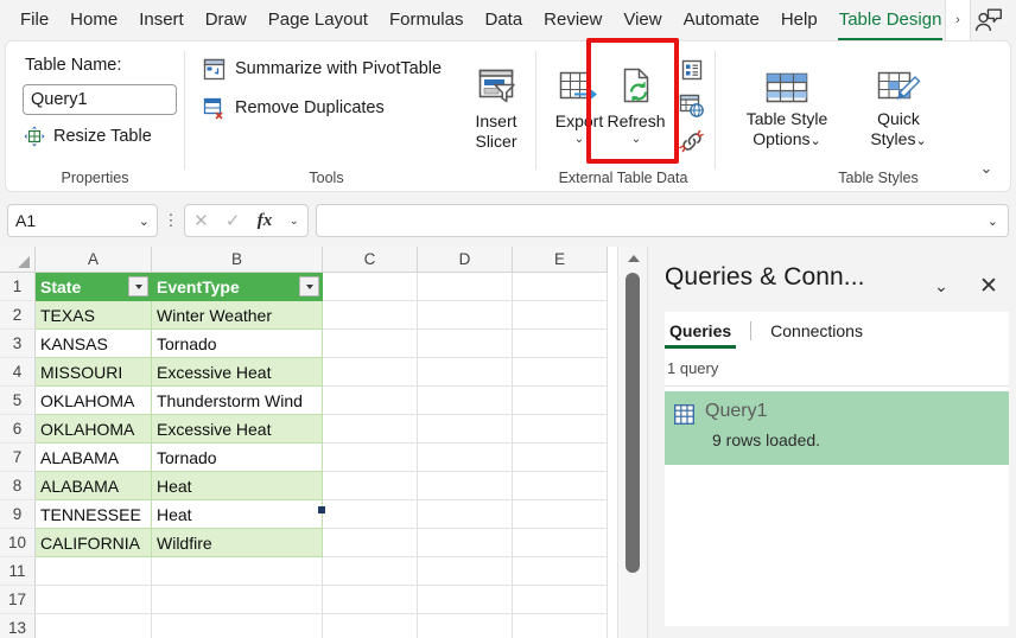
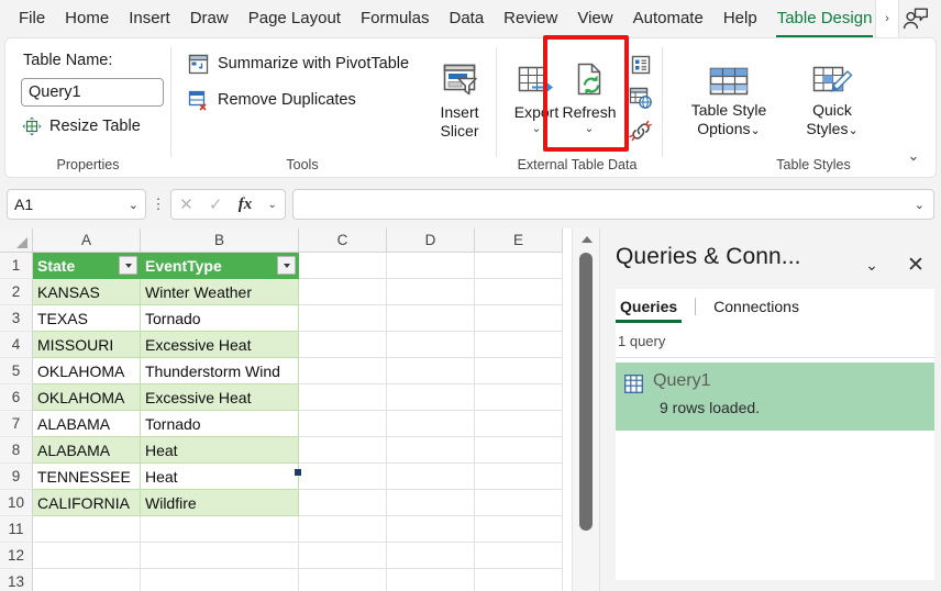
  File
  Home
  Insert
  Draw
  Page Layout
  Formulas
  Data
  Review
  View
  Automate
  Help
  Table Design
  ›
  Table Name:
  Query1
  Resize Table
  Properties
  Summarize with PivotTable
  Remove Duplicates
  Insert
  Slicer
  Tools
  Export
  ⌄
  Refresh
  ⌄
  External Table Data
  Table Style
  Options⌄
  Quick
  Styles⌄
  Table Styles
  ⌄
  A1
  ⌄
  ⋮
  ✕
  ✓
  fx
  ⌄
  ⌄
  A
  B
  C
  D
  E
  1
  State
  EventType
  2
- TEXAS
+ KANSAS
  Winter Weather
  3
- KANSAS
+ TEXAS
  Tornado
  4
  MISSOURI
  Excessive Heat
  5
  OKLAHOMA
  Thunderstorm Wind
  6
  OKLAHOMA
  Excessive Heat
  7
  ALABAMA
  Tornado
  8
  ALABAMA
  Heat
  9
  TENNESSEE
  Heat
  10
  CALIFORNIA
  Wildfire
  11
- 17
+ 12
  13
  Queries & Conn...
  ⌄
  ✕
  Queries
  Connections
  1 query
  Query1
  9 rows loaded.
